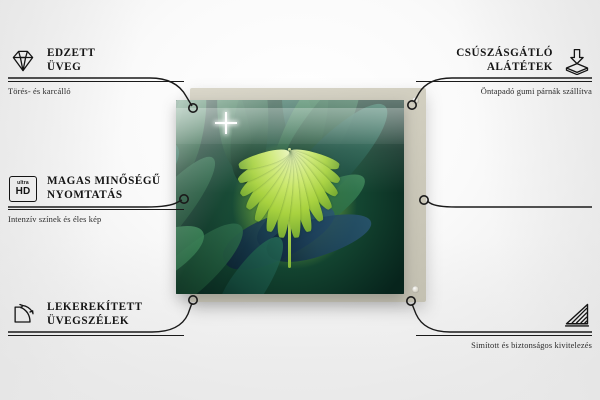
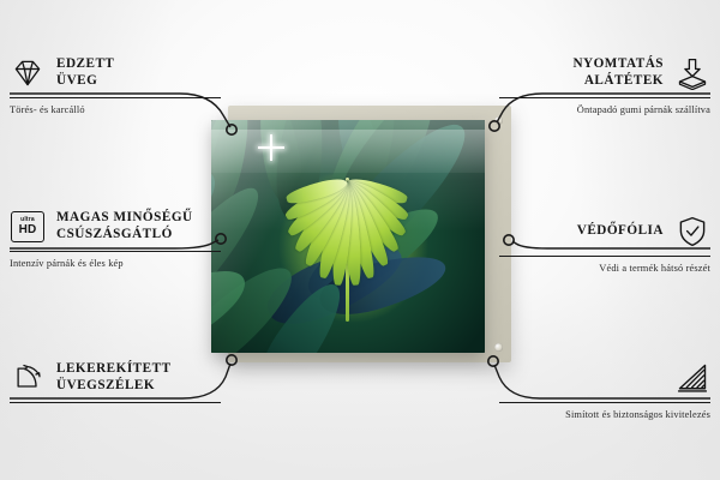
  EDZETT
  ÜVEG
  Törés- és karcálló
  HD
  MAGAS MINŐSÉGŰ
- NYOMTATÁS
+ CSÚSZÁSGÁTLÓ
- Intenzív színek és éles kép
+ Intenzív párnák és éles kép
  LEKEREKÍTETT
  ÜVEGSZÉLEK
- CSÚSZÁSGÁTLÓ
+ NYOMTATÁS
  ALÁTÉTEK
  Öntapadó gumi párnák szállítva
+ VÉDŐFÓLIA
+ Védi a termék hátsó részét
  Simított és biztonságos kivitelezés
